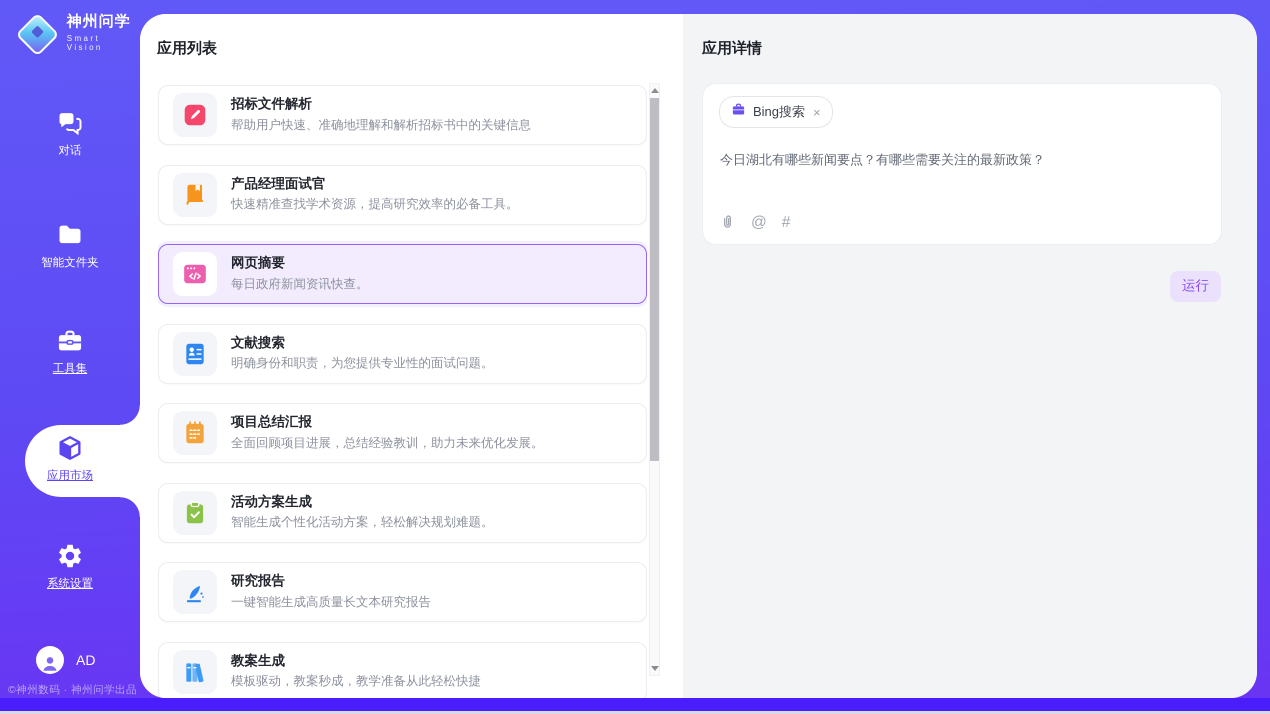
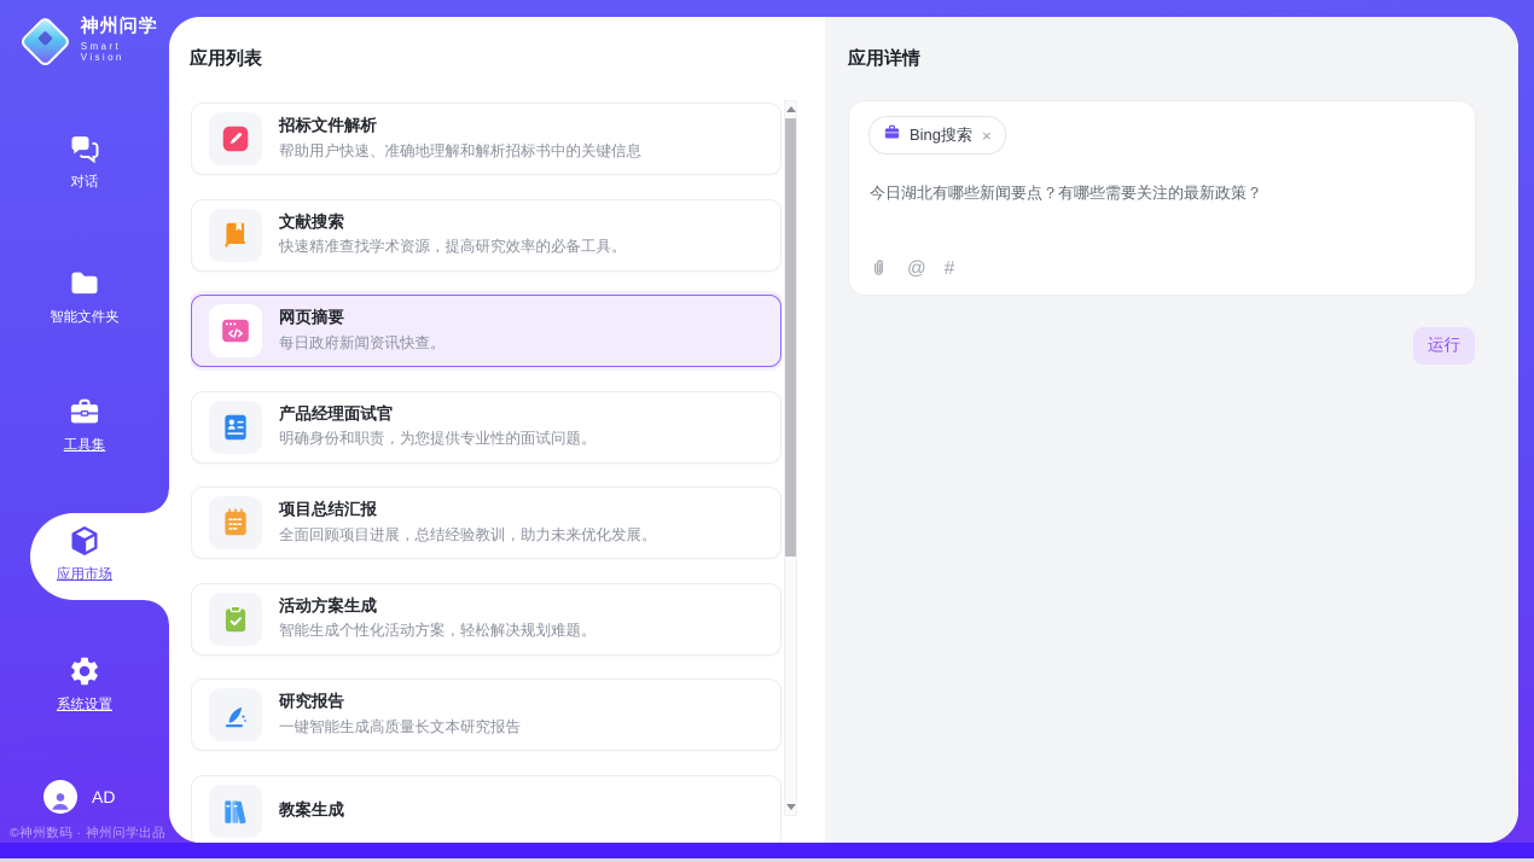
  神州问学
  Smart Vision
  对话
  智能文件夹
  工具集
  应用市场
  系统设置
  AD
  ©神州数码 · 神州问学出品
  应用列表
  招标文件解析
  帮助用户快速、准确地理解和解析招标书中的关键信息
- 产品经理面试官
+ 文献搜索
  快速精准查找学术资源，提高研究效率的必备工具。
  网页摘要
  每日政府新闻资讯快查。
- 文献搜索
+ 产品经理面试官
  明确身份和职责，为您提供专业性的面试问题。
  项目总结汇报
  全面回顾项目进展，总结经验教训，助力未来优化发展。
  活动方案生成
  智能生成个性化活动方案，轻松解决规划难题。
  研究报告
  一键智能生成高质量长文本研究报告
  教案生成
- 模板驱动，教案秒成，教学准备从此轻松快捷
  应用详情
  Bing搜索
  ×
  今日湖北有哪些新闻要点？有哪些需要关注的最新政策？
  @
  #
  运行
